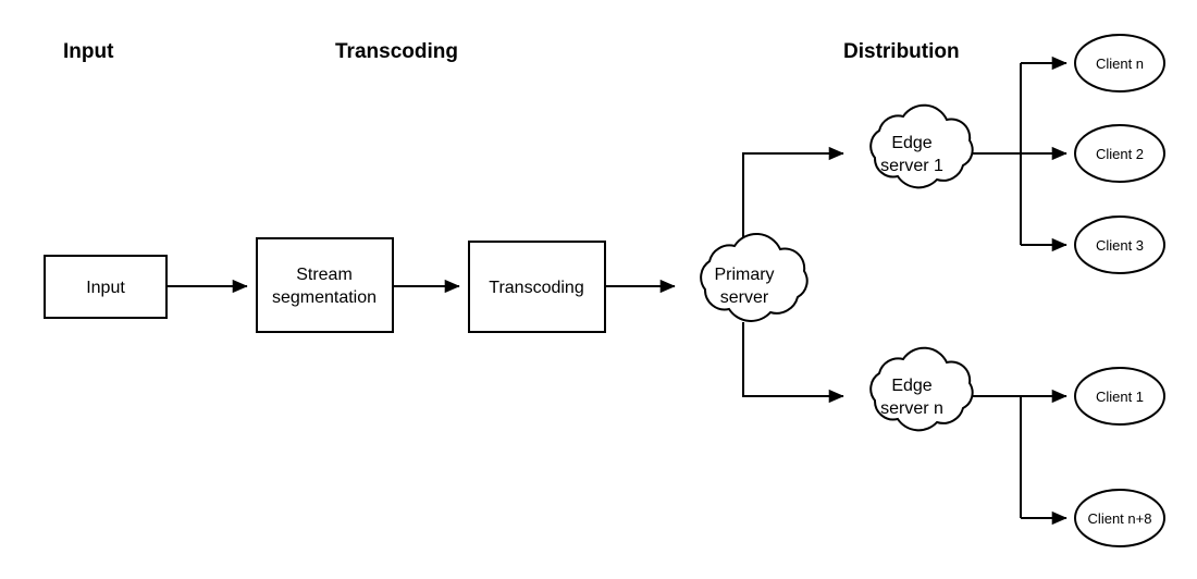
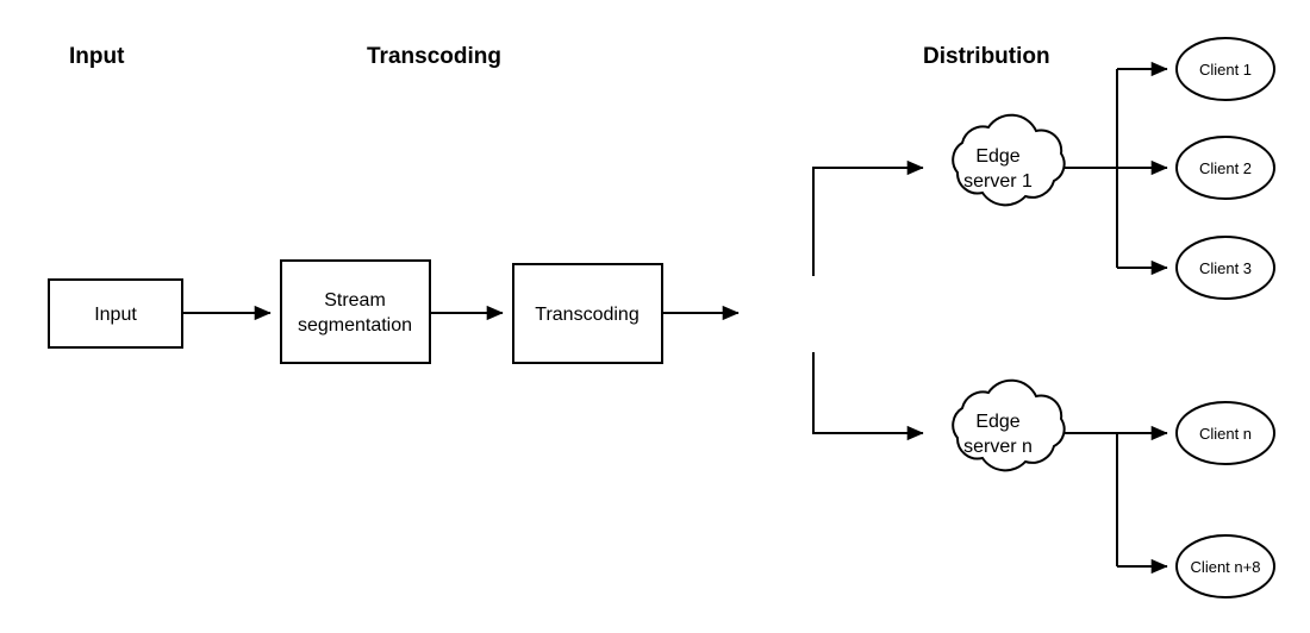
  Input
  Transcoding
  Distribution
  Input
  Stream
  segmentation
  Transcoding
- Primary
- server
  Edge
  server 1
  Edge
  server n
- Client n
+ Client 1
  Client 2
  Client 3
- Client 1
+ Client n
  Client n+8
